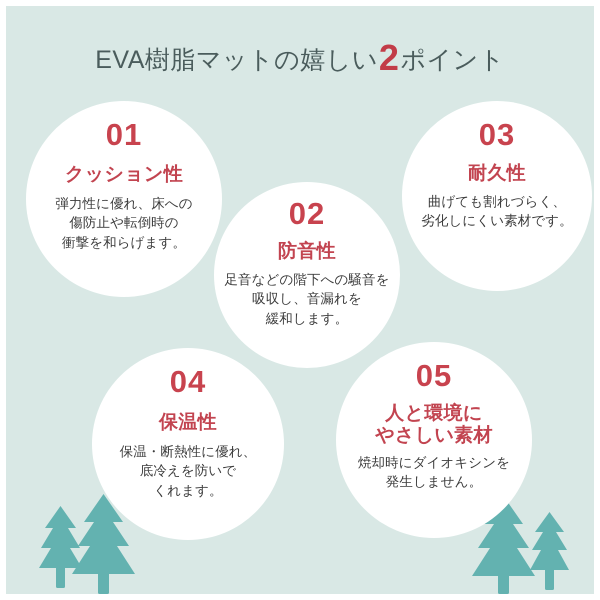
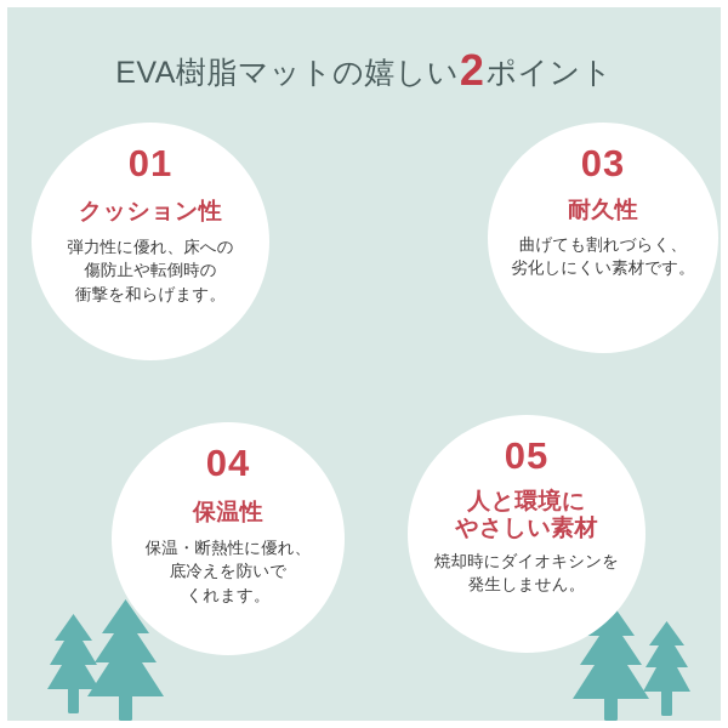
  EVA樹脂マットの嬉しい2ポイント
  01
  クッション性
  弾力性に優れ、床への
  傷防止や転倒時の
  衝撃を和らげます。
- 02
- 防音性
- 足音などの階下への騒音を
- 吸収し、音漏れを
- 緩和します。
  03
  耐久性
  曲げても割れづらく、
  劣化しにくい素材です。
  04
  保温性
  保温・断熱性に優れ、
  底冷えを防いで
  くれます。
  05
  人と環境に
  やさしい素材
  焼却時にダイオキシンを
  発生しません。
